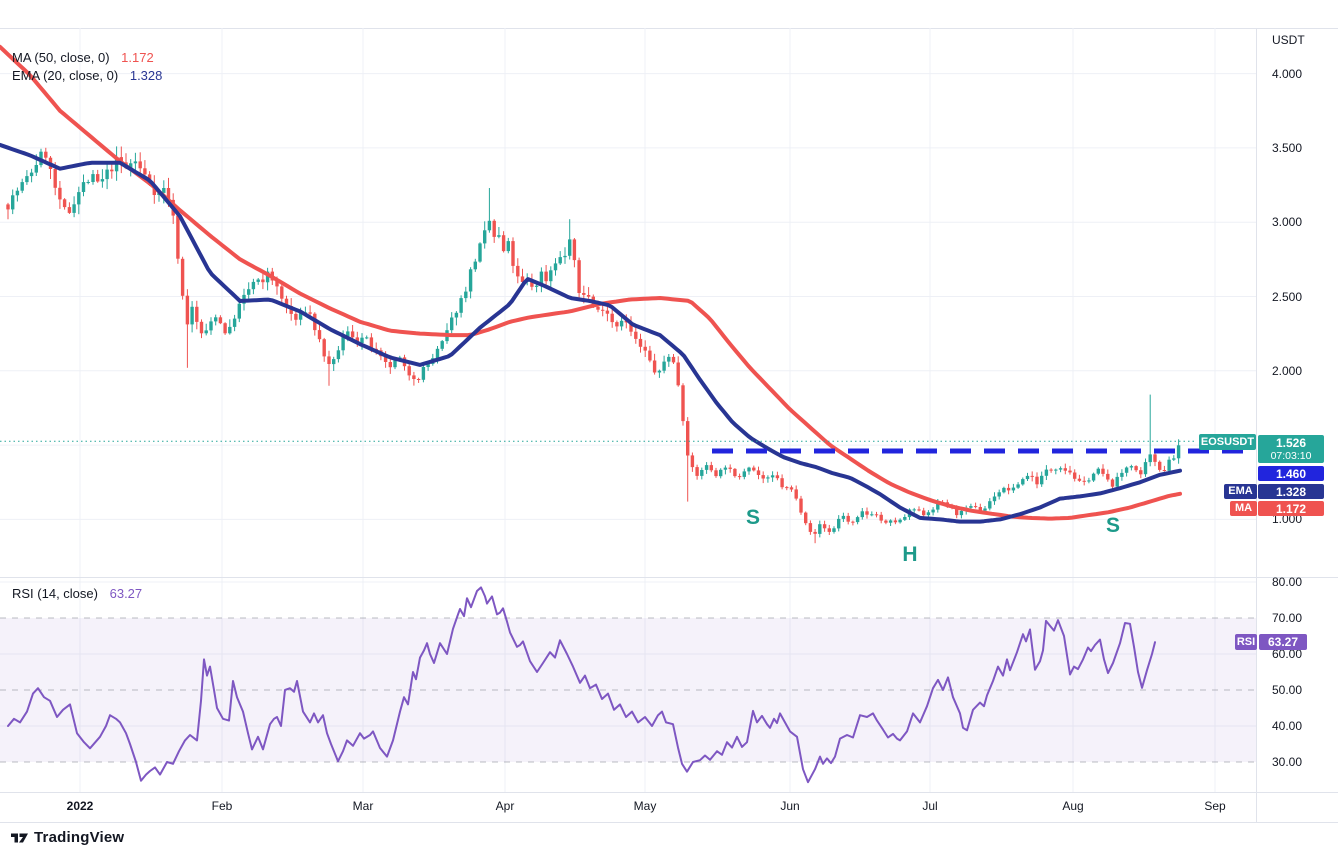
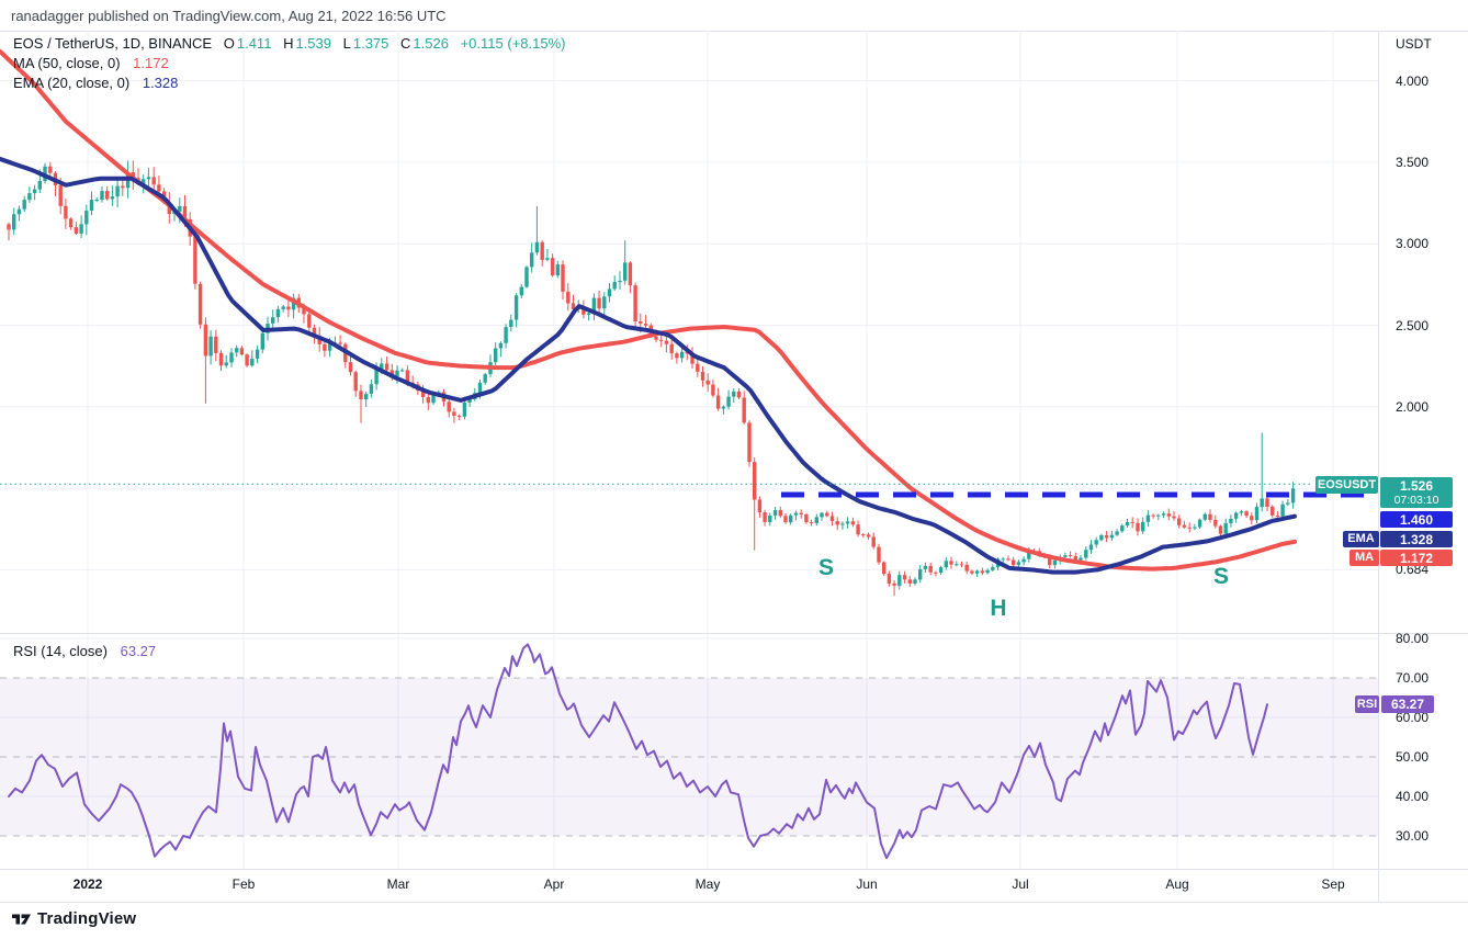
+ ranadagger published on TradingView.com, Aug 21, 2022 16:56 UTC
+ EOS / TetherUS, 1D, BINANCE O 1.411 H 1.539 L 1.375 C 1.526 +0.115 (+8.15%)
  MA (50, close, 0) 1.172
  EMA (20, close, 0) 1.328
  RSI (14, close) 63.27
  USDT
  4.000
  3.500
  3.000
  2.500
  2.000
- 1.000
+ 0.684
  80.00
  70.00
  60.00
  50.00
  40.00
  30.00
  EOSUSDT
  1.526
  07:03:10
  1.460
  EMA
  1.328
  MA
  1.172
  RSI
  63.27
  2022
  Feb
  Mar
  Apr
  May
  Jun
  Jul
  Aug
  Sep
  S
  H
  S
  TradingView
